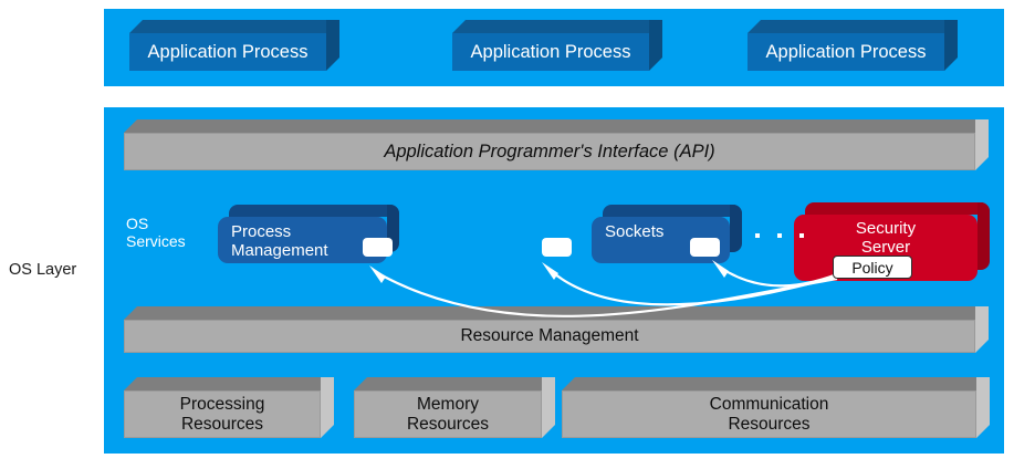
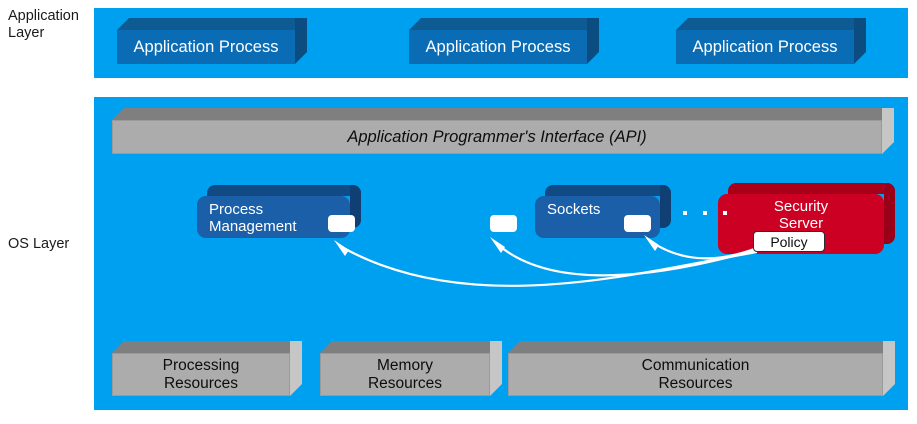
+ Application
+ Layer
  OS Layer
  Application Process
  Application Process
  Application Process
  Application Programmer's Interface (API)
- OS
- Services
  Process
  Management
  Sockets
  Security
  Server
  Policy
- Resource Management
  Processing
  Resources
  Memory
  Resources
  Communication
  Resources
